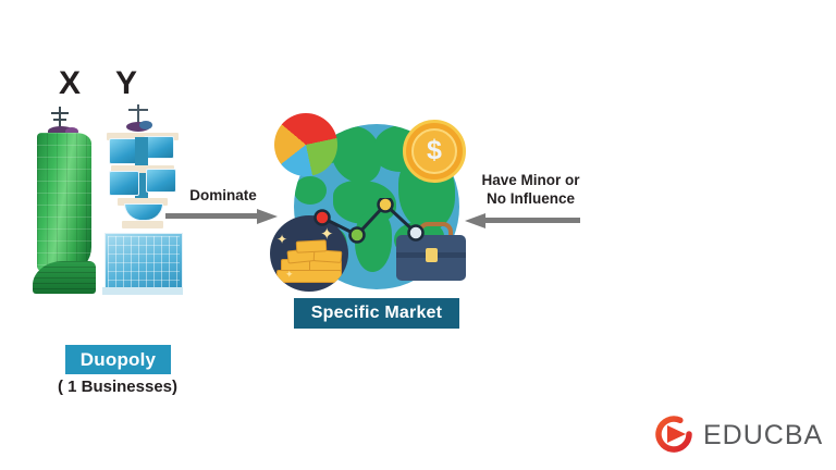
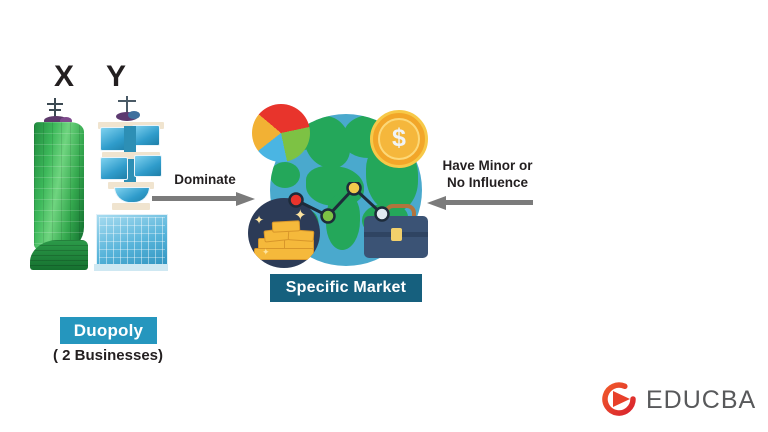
  X
  Y
  Duopoly
- ( 1 Businesses)
+ ( 2 Businesses)
  Dominate
  $
  ✦
  ✦
  ✦
  Specific Market
  Have Minor or
  No Influence
  EDUCBA
